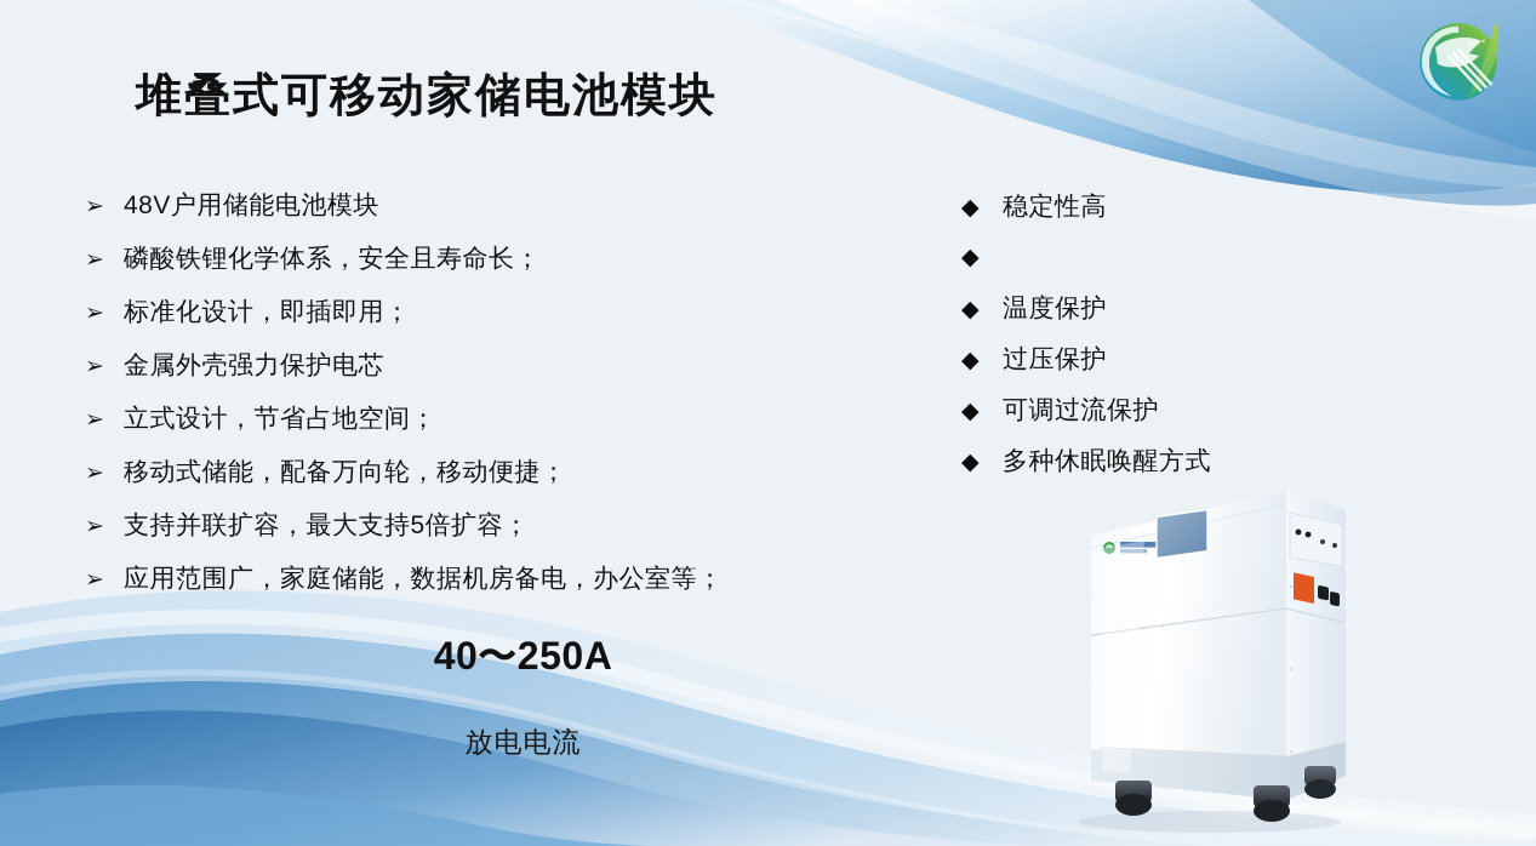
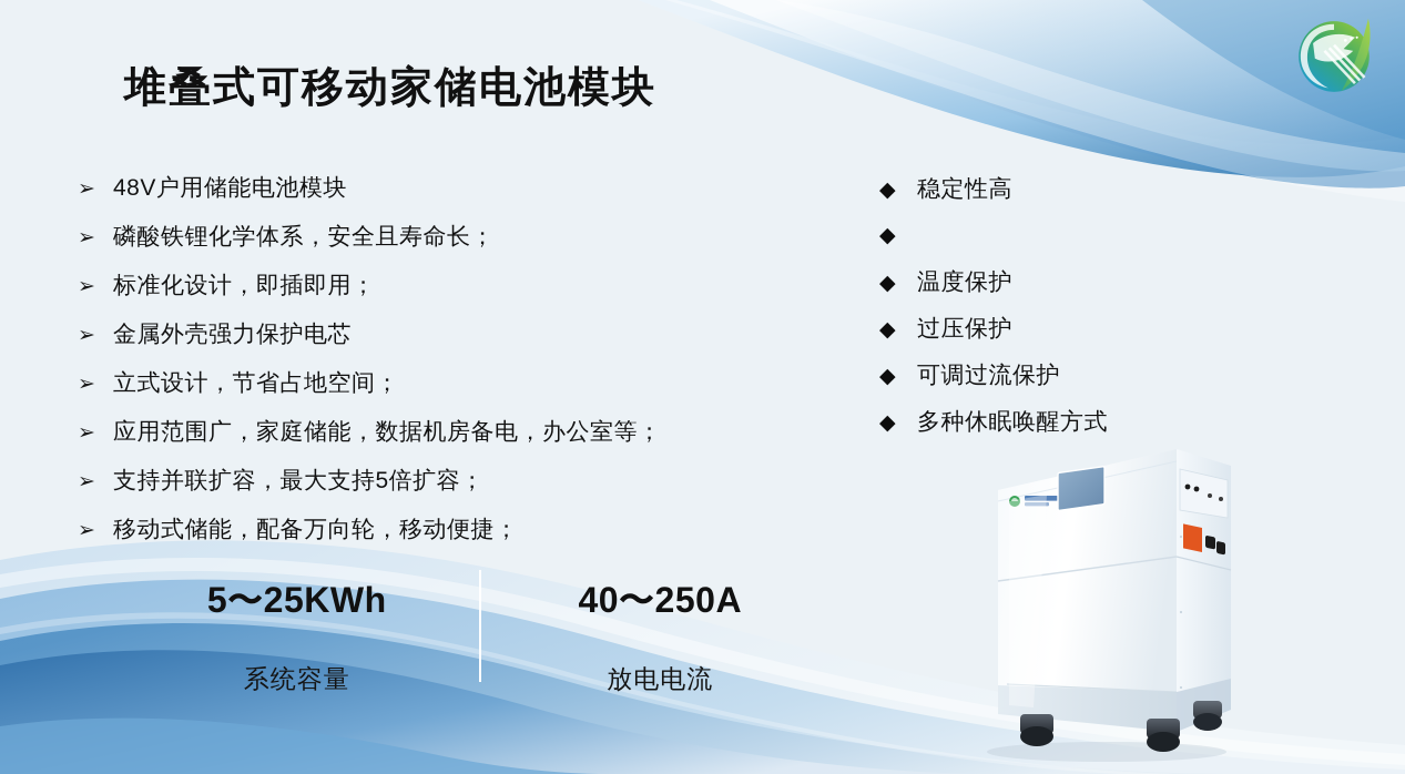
  堆叠式可移动家储电池模块
  ➢
  48V户用储能电池模块
  ➢
  磷酸铁锂化学体系，安全且寿命长；
  ➢
  标准化设计，即插即用；
  ➢
  金属外壳强力保护电芯
  ➢
  立式设计，节省占地空间；
  ➢
- 移动式储能，配备万向轮，移动便捷；
+ 应用范围广，家庭储能，数据机房备电，办公室等；
  ➢
  支持并联扩容，最大支持5倍扩容；
  ➢
- 应用范围广，家庭储能，数据机房备电，办公室等；
+ 移动式储能，配备万向轮，移动便捷；
  ◆
  稳定性高
  ◆
  ◆
  温度保护
  ◆
  过压保护
  ◆
  可调过流保护
  ◆
  多种休眠唤醒方式
+ 5〜25KWh
+ 系统容量
  40〜250A
  放电电流
